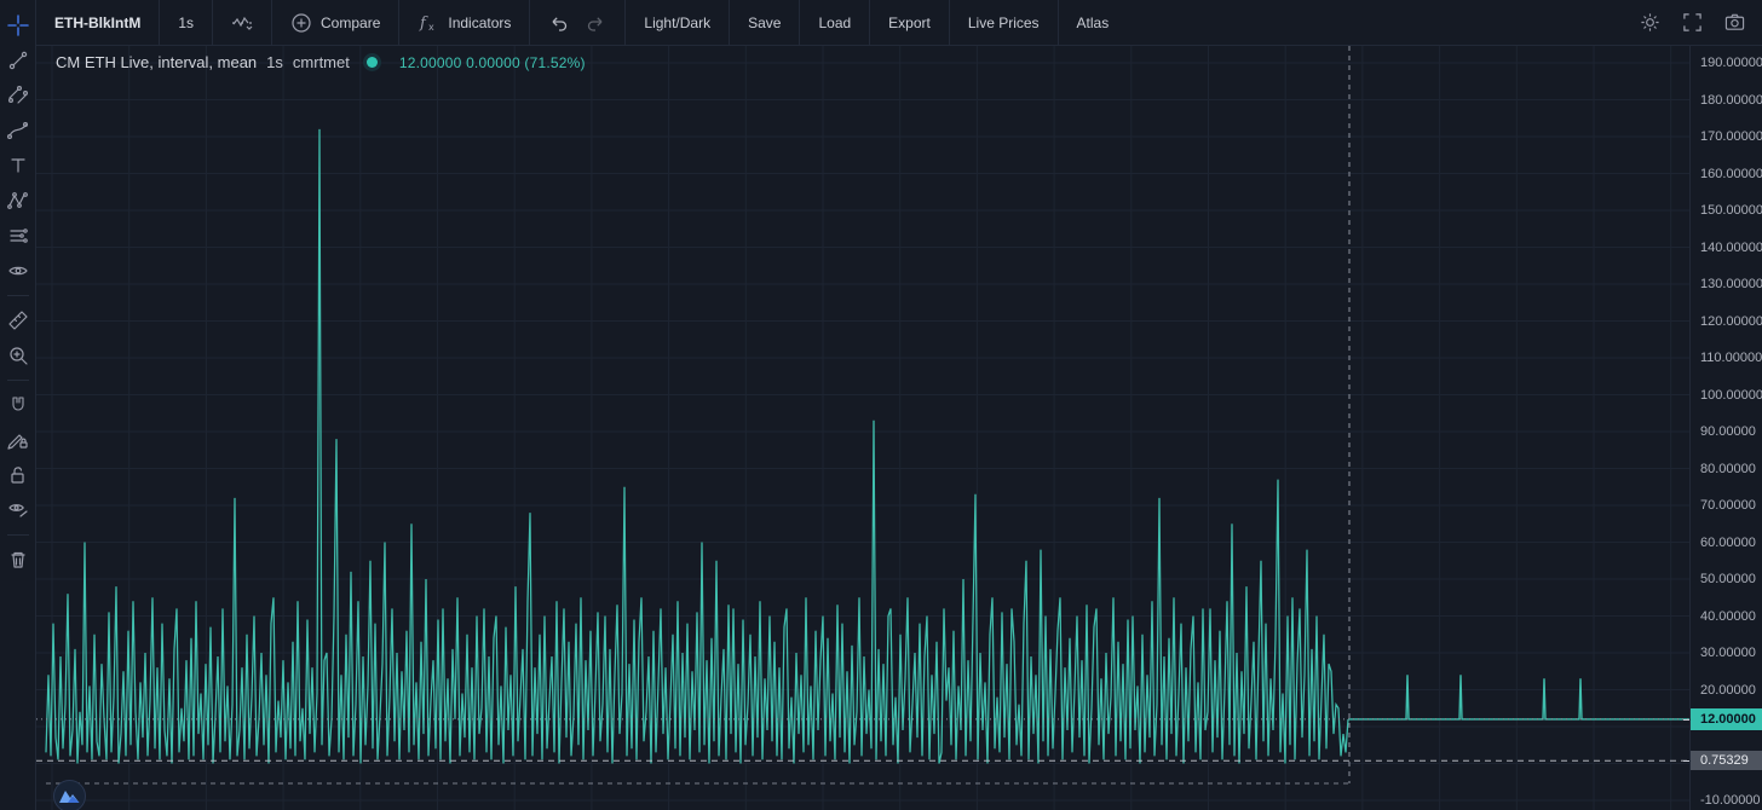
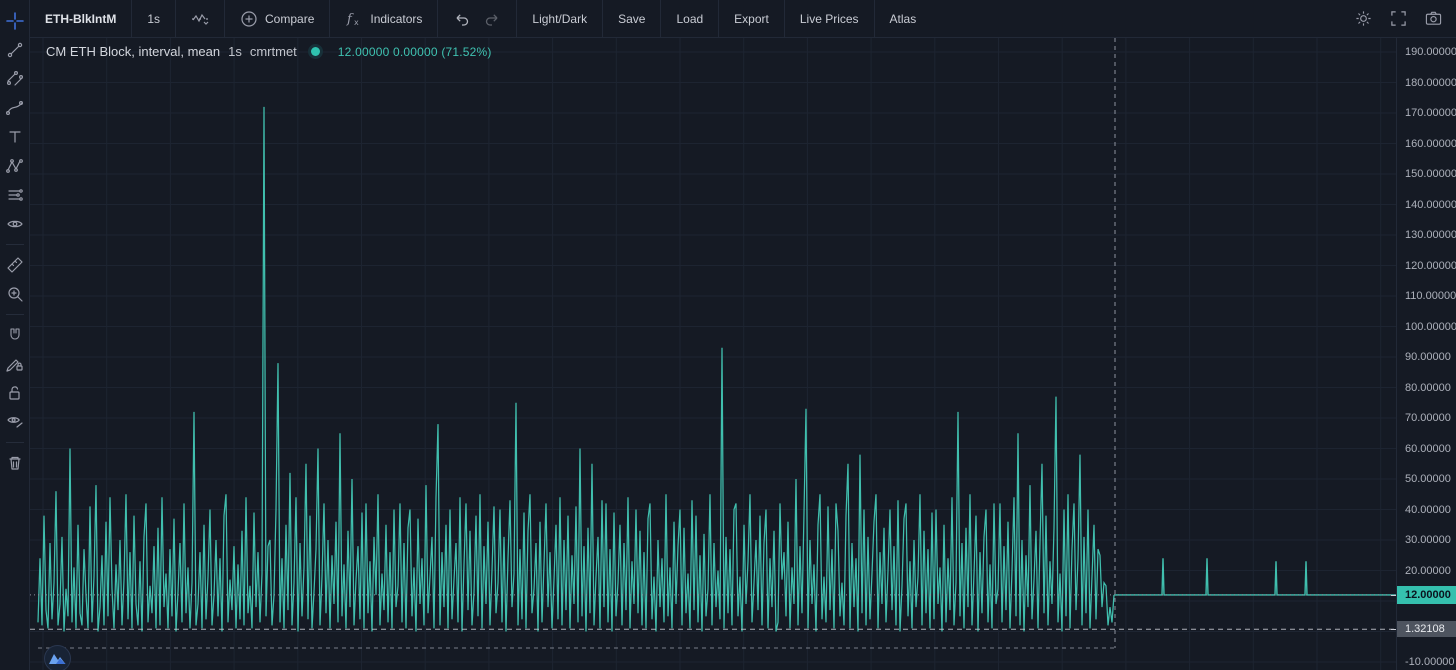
  ETH-BlkIntM
  1s
  Compare
  f
  x
  Indicators
  Light/Dark
  Save
  Load
  Export
  Live Prices
  Atlas
- CM ETH Live, interval, mean
+ CM ETH Block, interval, mean
  1s
  cmrtmet
  12.00000 0.00000 (71.52%)
  190.00000
  180.00000
  170.00000
  160.00000
  150.00000
  140.00000
  130.00000
  120.00000
  110.00000
  100.00000
  90.00000
  80.00000
  70.00000
  60.00000
  50.00000
  40.00000
  30.00000
  20.00000
  -10.00000
  12.00000
- 0.75329
+ 1.32108
